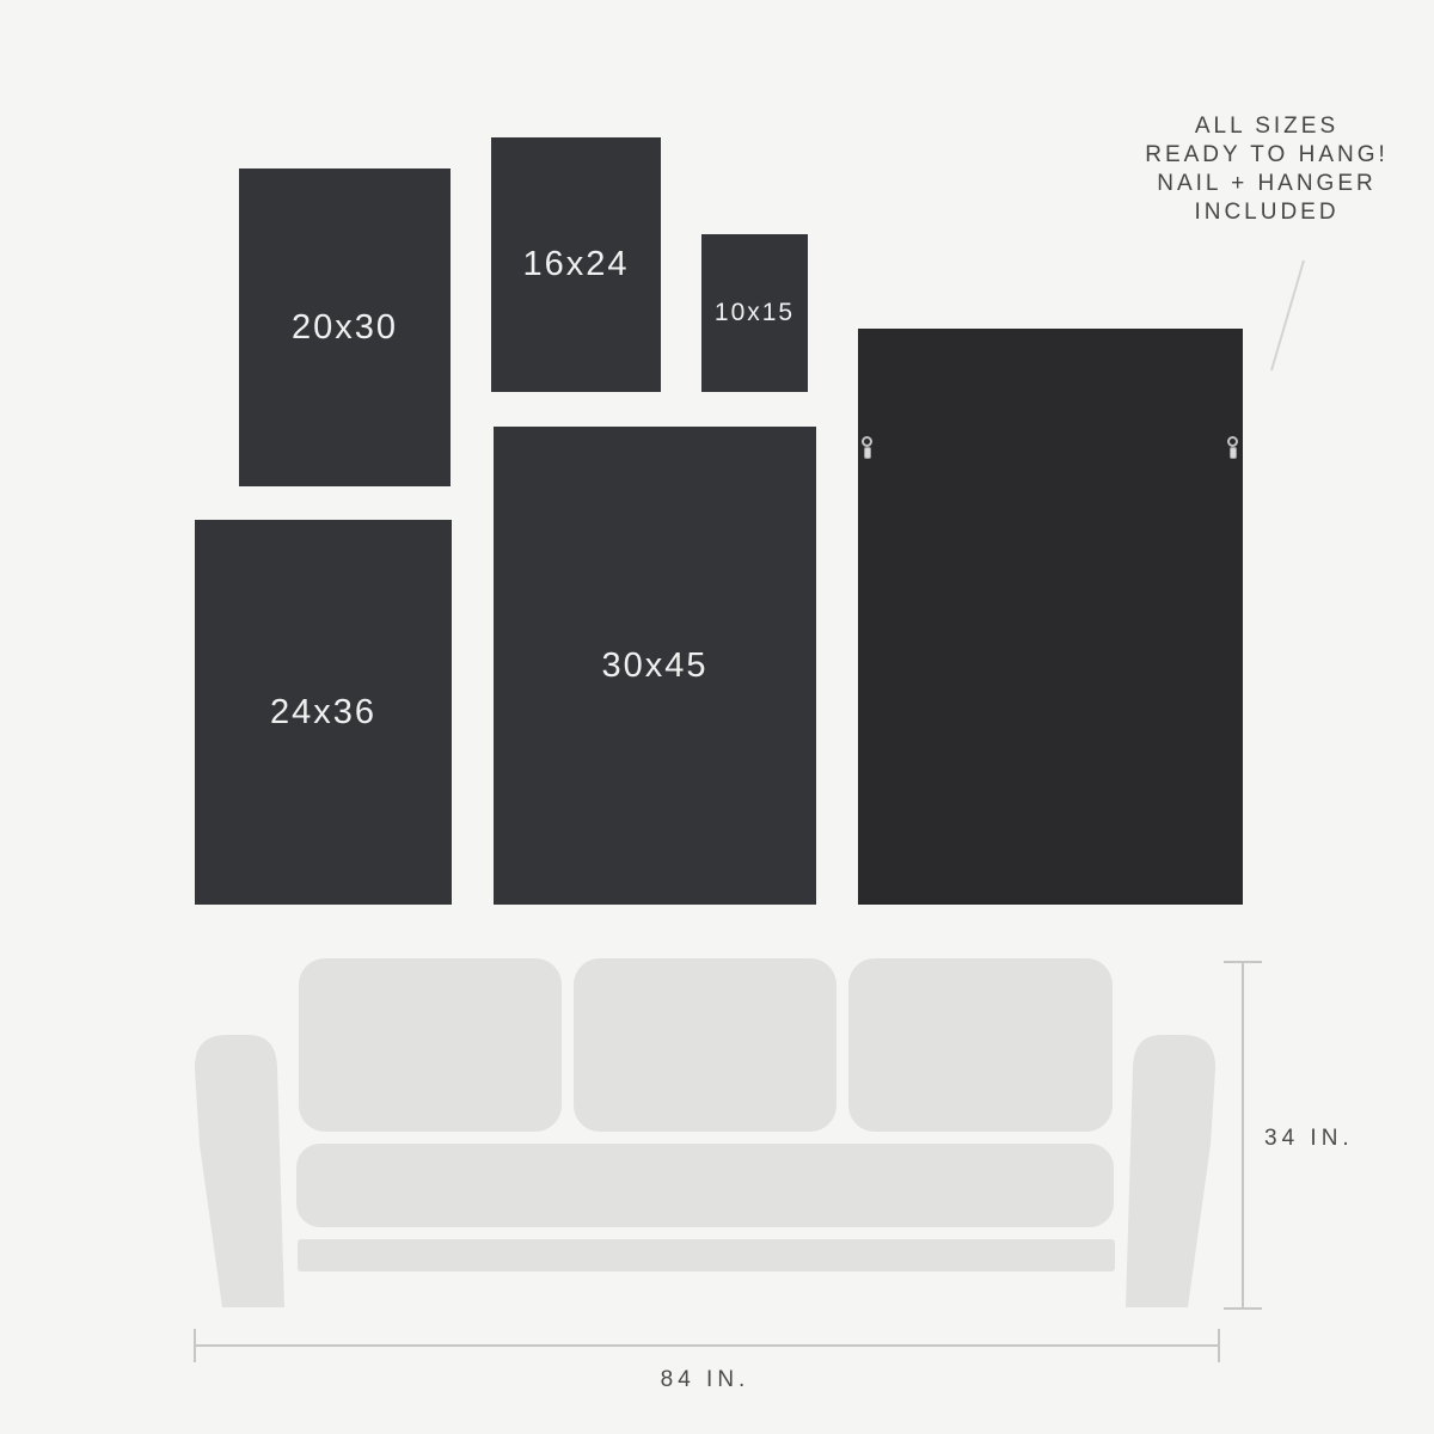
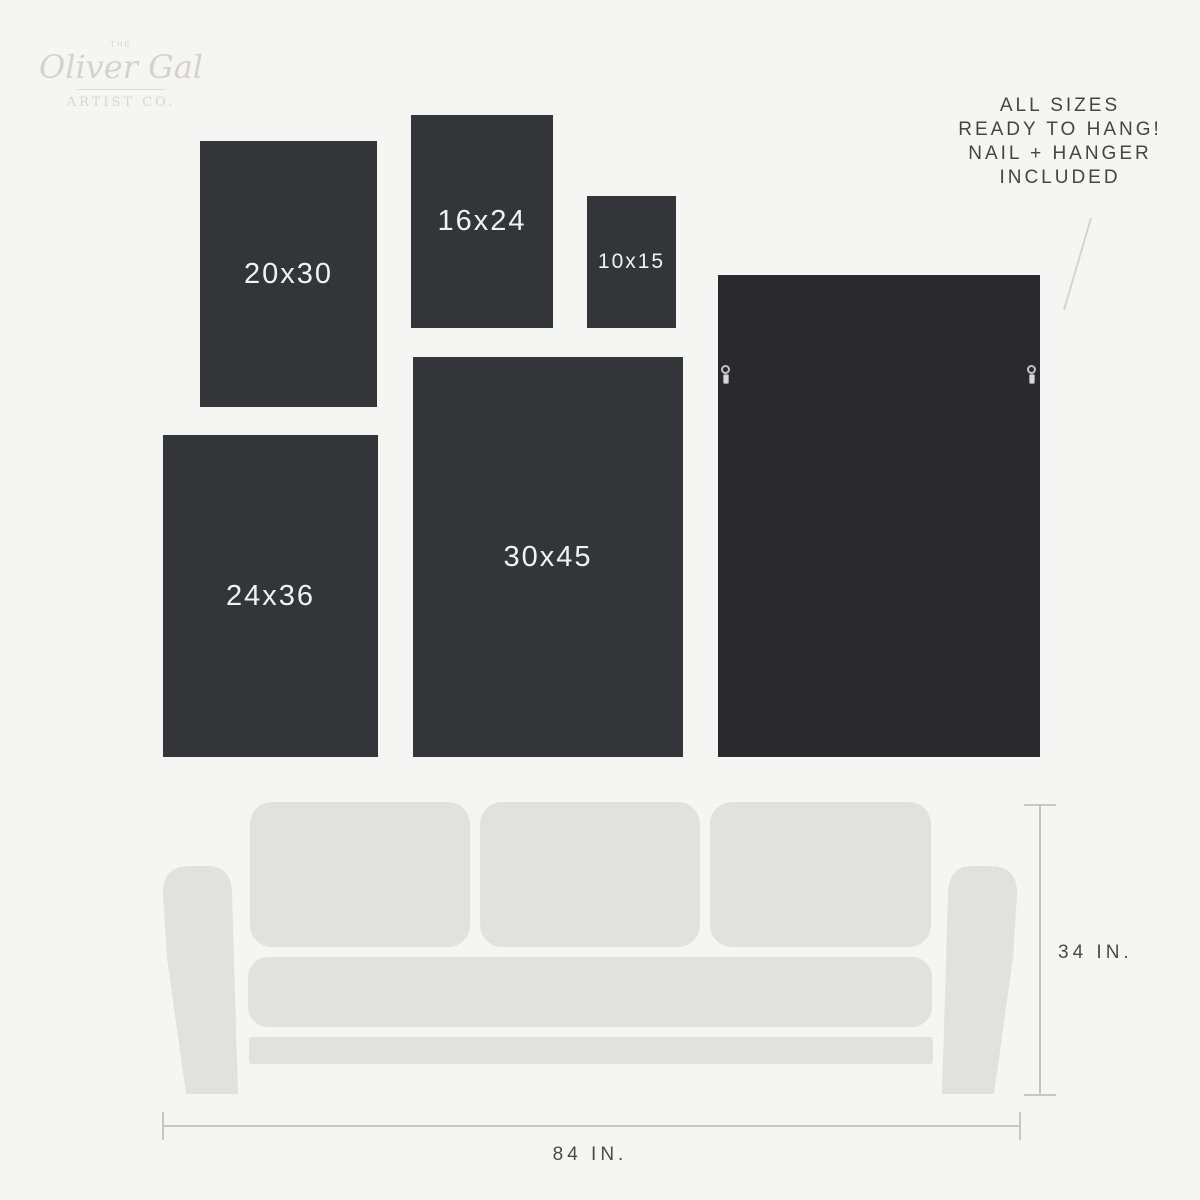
+ THE
+ Oliver Gal
+ ARTIST CO.
  ALL SIZES
  READY TO HANG!
  NAIL + HANGER
  INCLUDED
  20x30
  16x24
  10x15
  24x36
  30x45
  34 IN.
  84 IN.
